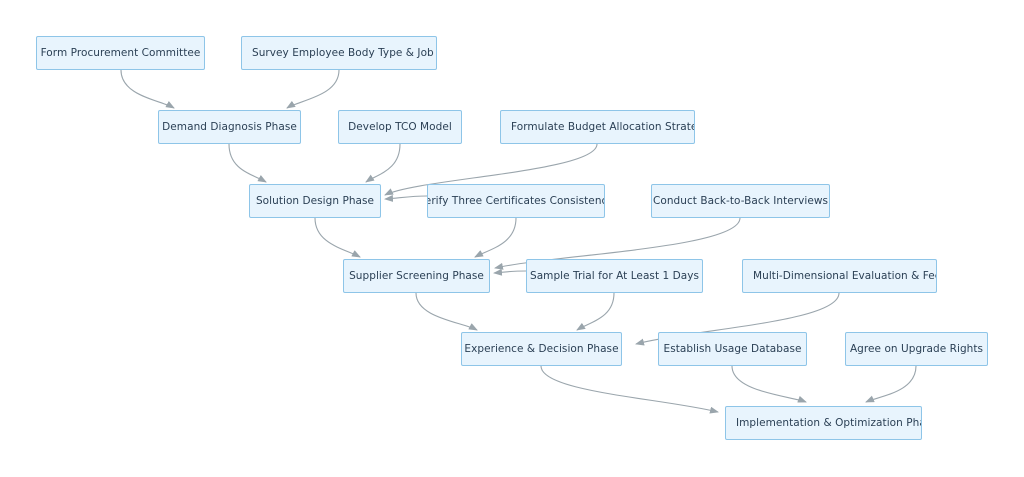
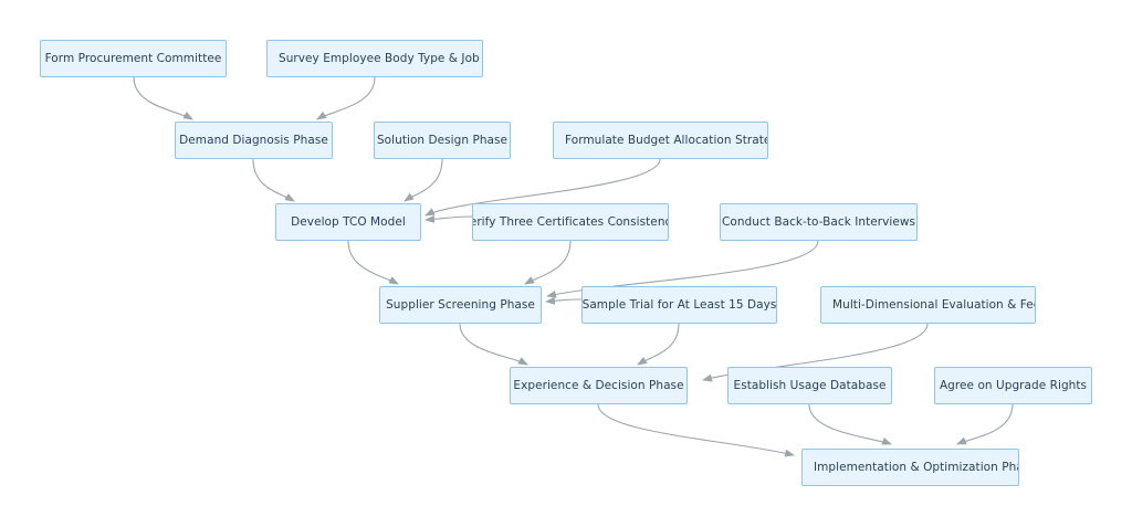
  Form Procurement Committee
  Survey Employee Body Type & Job
  Demand Diagnosis Phase
- Develop TCO Model
+ Solution Design Phase
  Formulate Budget Allocation Strat
- Solution Design Phase
+ Develop TCO Model
  erify Three Certificates Consisten
  Conduct Back-to-Back Interviews
  Supplier Screening Phase
- Sample Trial for At Least 1 Days
+ Sample Trial for At Least 15 Days
  Multi-Dimensional Evaluation & Fe
  Experience & Decision Phase
  Establish Usage Database
  Agree on Upgrade Rights
  Implementation & Optimization Ph
